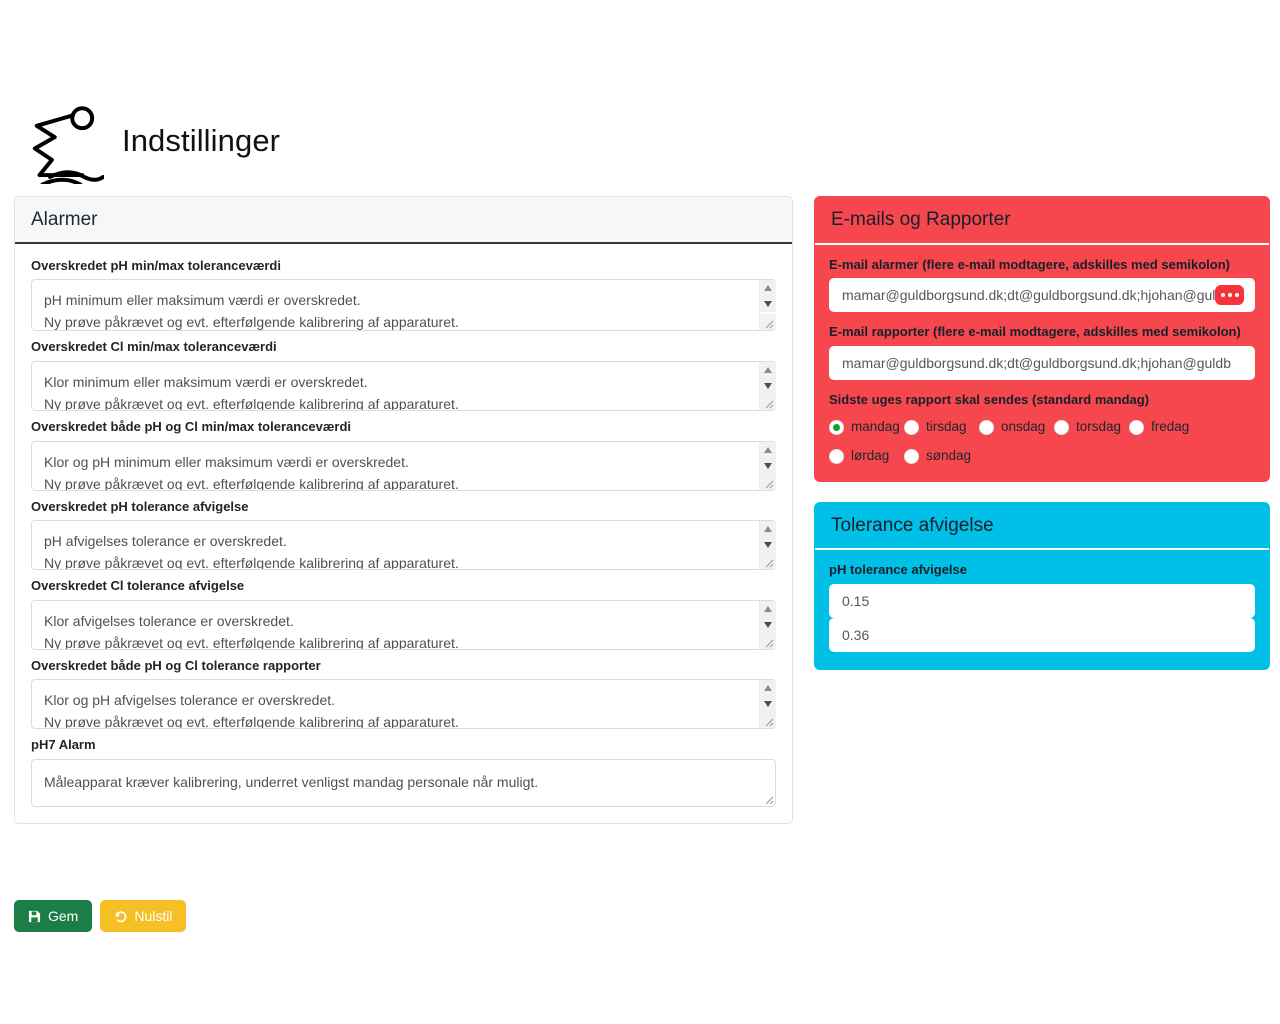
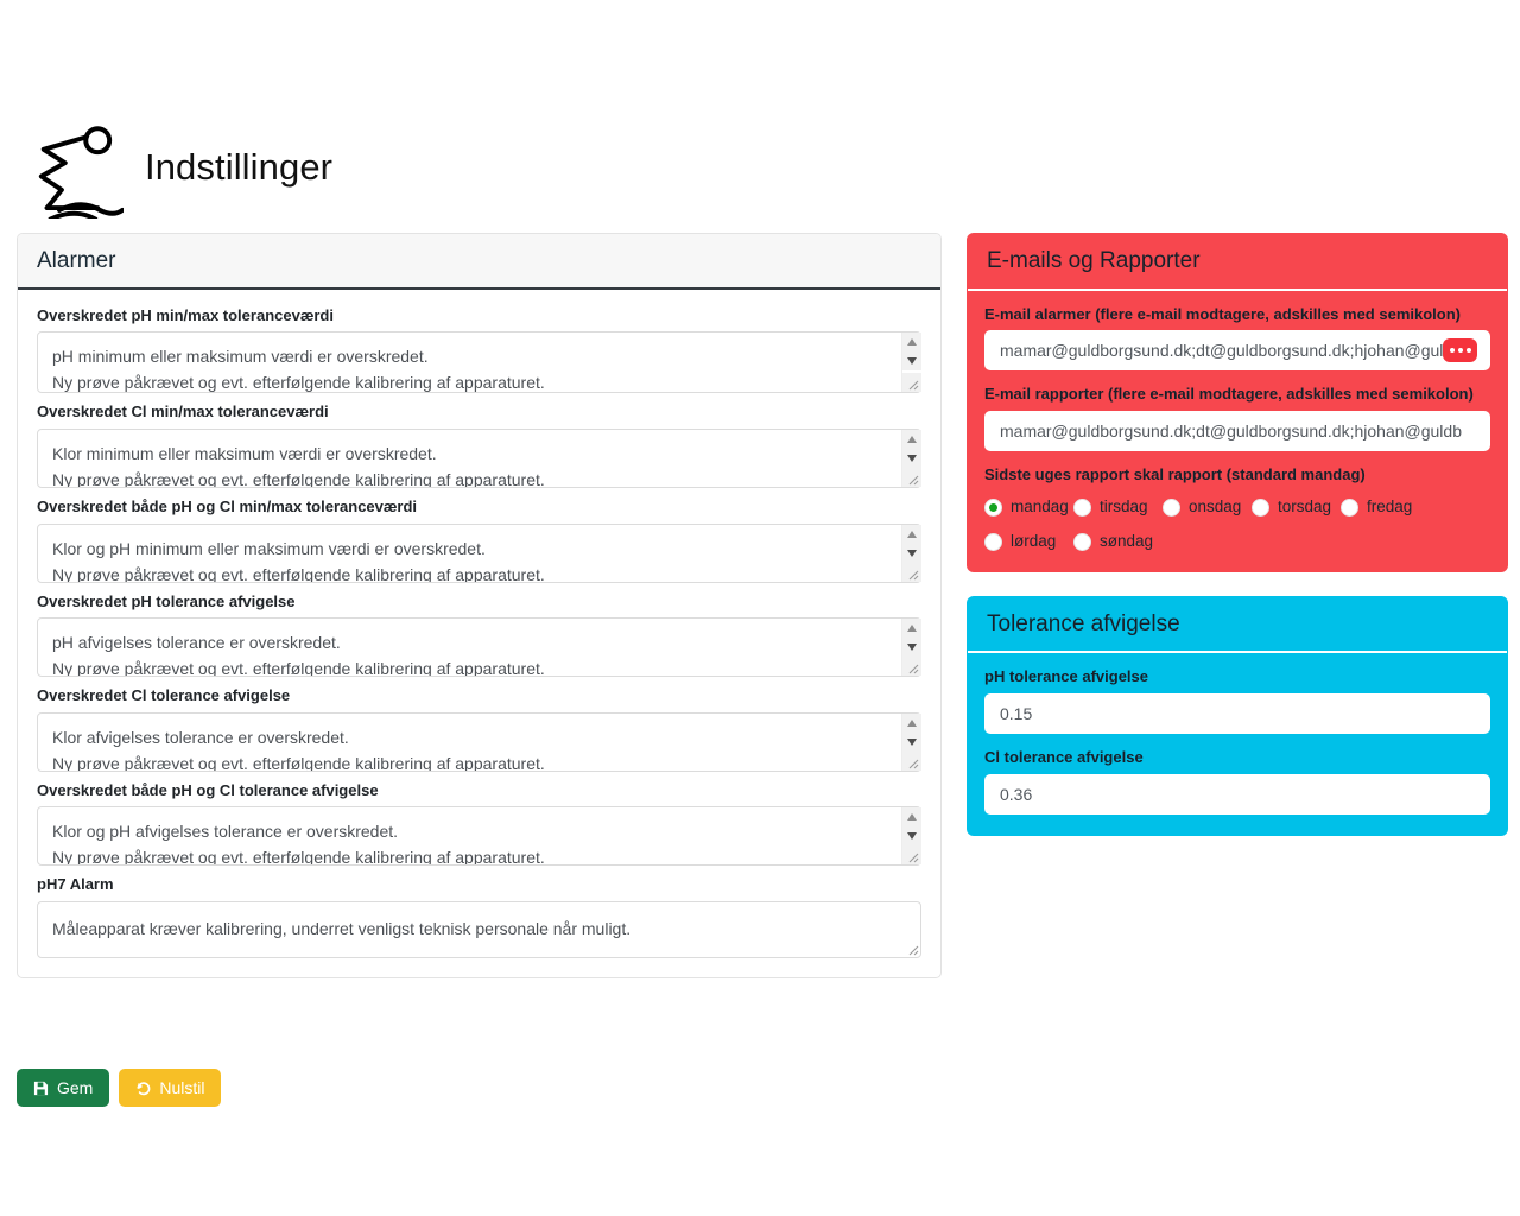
  Indstillinger
  Alarmer
  Overskredet pH min/max toleranceværdi
  pH minimum eller maksimum værdi er overskredet.
  Ny prøve påkrævet og evt. efterfølgende kalibrering af apparaturet.
  Overskredet Cl min/max toleranceværdi
  Klor minimum eller maksimum værdi er overskredet.
  Ny prøve påkrævet og evt. efterfølgende kalibrering af apparaturet.
  Overskredet både pH og Cl min/max toleranceværdi
  Klor og pH minimum eller maksimum værdi er overskredet.
  Ny prøve påkrævet og evt. efterfølgende kalibrering af apparaturet.
  Overskredet pH tolerance afvigelse
  pH afvigelses tolerance er overskredet.
  Ny prøve påkrævet og evt. efterfølgende kalibrering af apparaturet.
  Overskredet Cl tolerance afvigelse
  Klor afvigelses tolerance er overskredet.
  Ny prøve påkrævet og evt. efterfølgende kalibrering af apparaturet.
- Overskredet både pH og Cl tolerance rapporter
+ Overskredet både pH og Cl tolerance afvigelse
  Klor og pH afvigelses tolerance er overskredet.
  Ny prøve påkrævet og evt. efterfølgende kalibrering af apparaturet.
  pH7 Alarm
- Måleapparat kræver kalibrering, underret venligst mandag personale når muligt.
+ Måleapparat kræver kalibrering, underret venligst teknisk personale når muligt.
  Gem
  Nulstil
  E-mails og Rapporter
  E-mail alarmer (flere e-mail modtagere, adskilles med semikolon)
  mamar@guldborgsund.dk;dt@guldborgsund.dk;hjohan@gul
  E-mail rapporter (flere e-mail modtagere, adskilles med semikolon)
  mamar@guldborgsund.dk;dt@guldborgsund.dk;hjohan@guldb
- Sidste uges rapport skal sendes (standard mandag)
+ Sidste uges rapport skal rapport (standard mandag)
  mandag
  tirsdag
  onsdag
  torsdag
  fredag
  lørdag
  søndag
  Tolerance afvigelse
  pH tolerance afvigelse
  0.15
+ Cl tolerance afvigelse
  0.36
